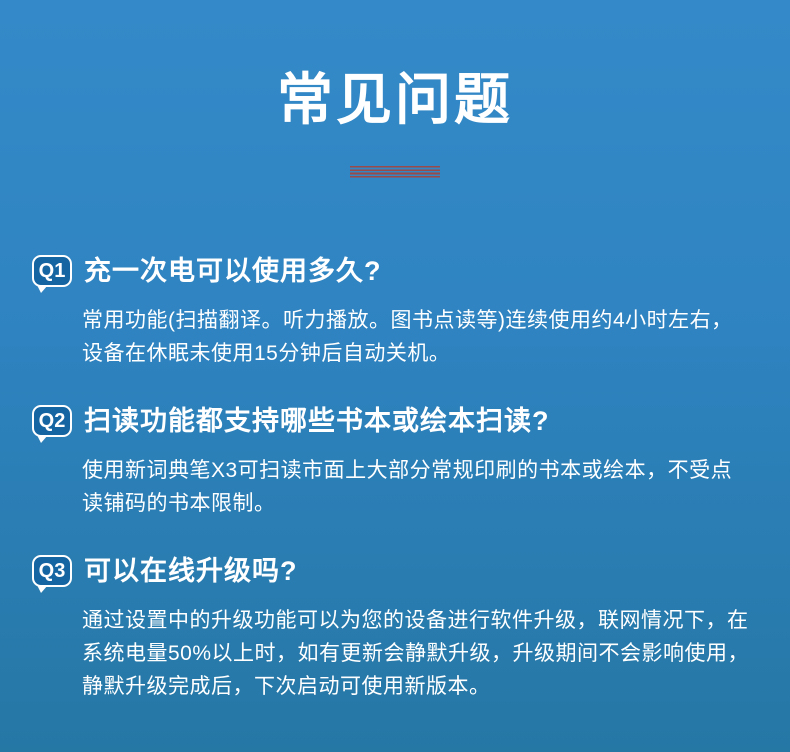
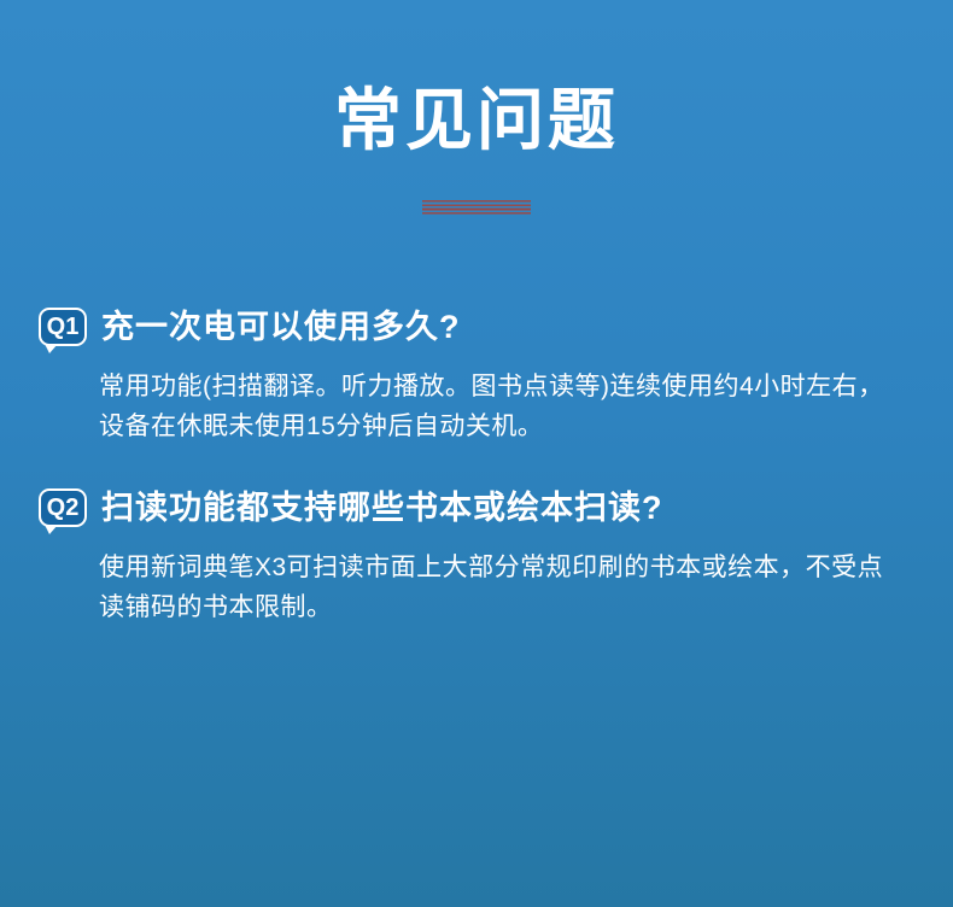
  常见问题
  Q1
  充一次电可以使用多久?
  常用功能(扫描翻译。听力播放。图书点读等)连续使用约4小时左右，设备在休眠未使用15分钟后自动关机。
  Q2
  扫读功能都支持哪些书本或绘本扫读?
  使用新词典笔X3可扫读市面上大部分常规印刷的书本或绘本，不受点读铺码的书本限制。
- Q3
- 可以在线升级吗?
- 通过设置中的升级功能可以为您的设备进行软件升级，联网情况下，在系统电量50%以上时，如有更新会静默升级，升级期间不会影响使用，静默升级完成后，下次启动可使用新版本。
